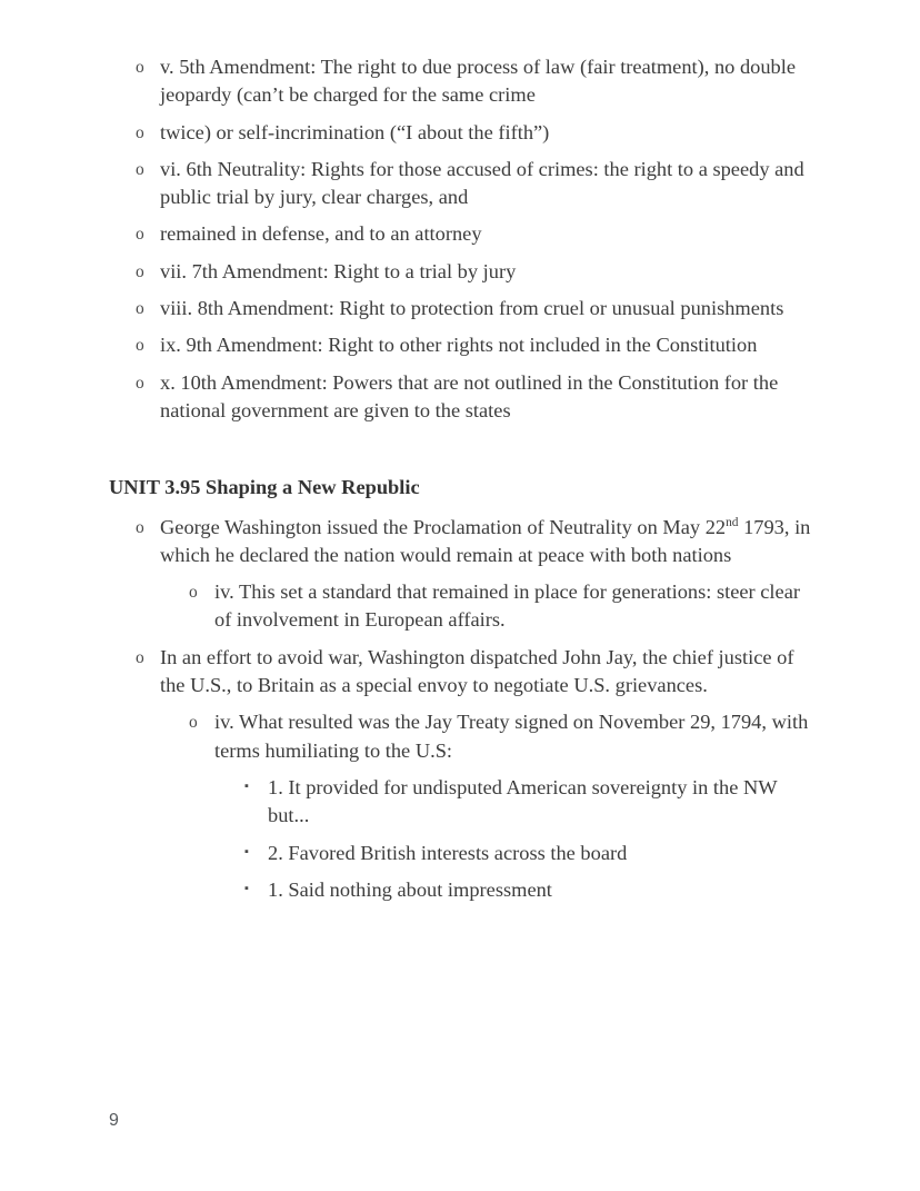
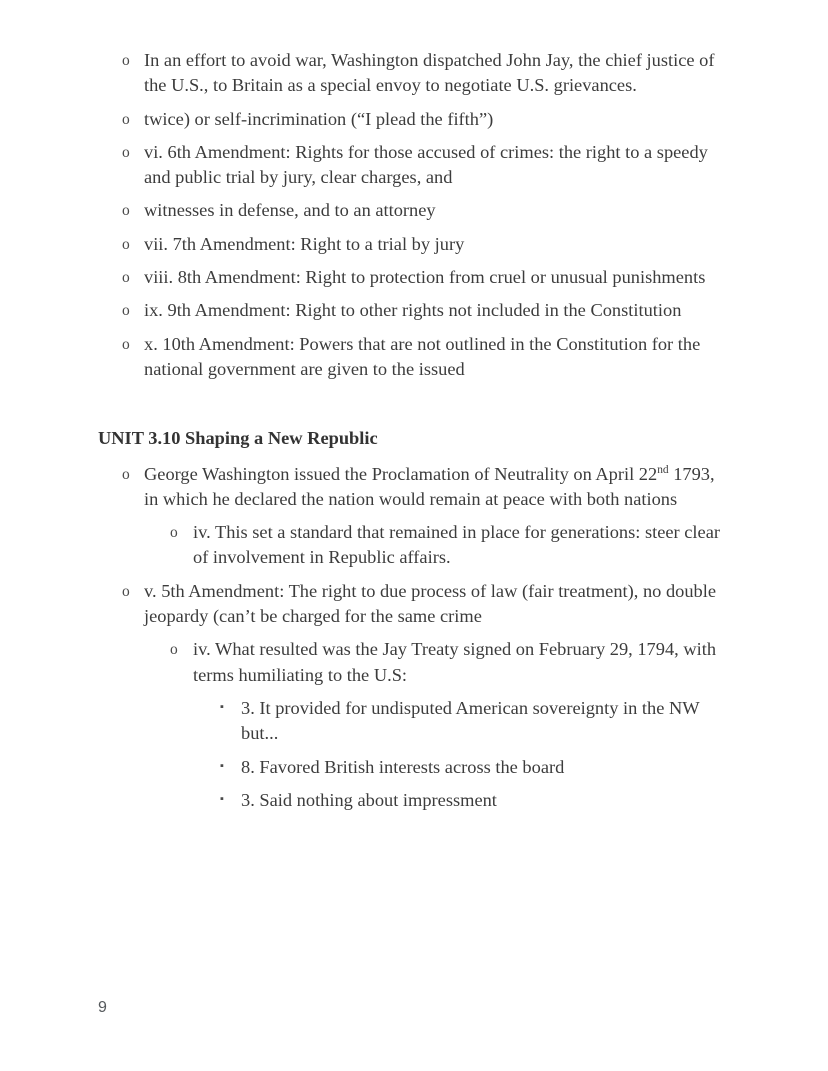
  o
- v. 5th Amendment: The right to due process of law (fair treatment), no double jeopardy (can’t be charged for the same crime
+ In an effort to avoid war, Washington dispatched John Jay, the chief justice of the U.S., to Britain as a special envoy to negotiate U.S. grievances.
  o
- twice) or self-incrimination (“I about the fifth”)
+ twice) or self-incrimination (“I plead the fifth”)
  o
- vi. 6th Neutrality: Rights for those accused of crimes: the right to a speedy and public trial by jury, clear charges, and
+ vi. 6th Amendment: Rights for those accused of crimes: the right to a speedy and public trial by jury, clear charges, and
  o
- remained in defense, and to an attorney
+ witnesses in defense, and to an attorney
  o
  vii. 7th Amendment: Right to a trial by jury
  o
  viii. 8th Amendment: Right to protection from cruel or unusual punishments
  o
  ix. 9th Amendment: Right to other rights not included in the Constitution
  o
- x. 10th Amendment: Powers that are not outlined in the Constitution for the national government are given to the states
+ x. 10th Amendment: Powers that are not outlined in the Constitution for the national government are given to the issued
- UNIT 3.95 Shaping a New Republic
+ UNIT 3.10 Shaping a New Republic
  o
- George Washington issued the Proclamation of Neutrality on May 22nd 1793, in which he declared the nation would remain at peace with both nations
+ George Washington issued the Proclamation of Neutrality on April 22nd 1793, in which he declared the nation would remain at peace with both nations
  o
- iv. This set a standard that remained in place for generations: steer clear of involvement in European affairs.
+ iv. This set a standard that remained in place for generations: steer clear of involvement in Republic affairs.
  o
- In an effort to avoid war, Washington dispatched John Jay, the chief justice of the U.S., to Britain as a special envoy to negotiate U.S. grievances.
+ v. 5th Amendment: The right to due process of law (fair treatment), no double jeopardy (can’t be charged for the same crime
  o
- iv. What resulted was the Jay Treaty signed on November 29, 1794, with terms humiliating to the U.S:
+ iv. What resulted was the Jay Treaty signed on February 29, 1794, with terms humiliating to the U.S:
  ▪
- 1. It provided for undisputed American sovereignty in the NW but...
+ 3. It provided for undisputed American sovereignty in the NW but...
  ▪
- 2. Favored British interests across the board
+ 8. Favored British interests across the board
  ▪
- 1. Said nothing about impressment
+ 3. Said nothing about impressment
  9
